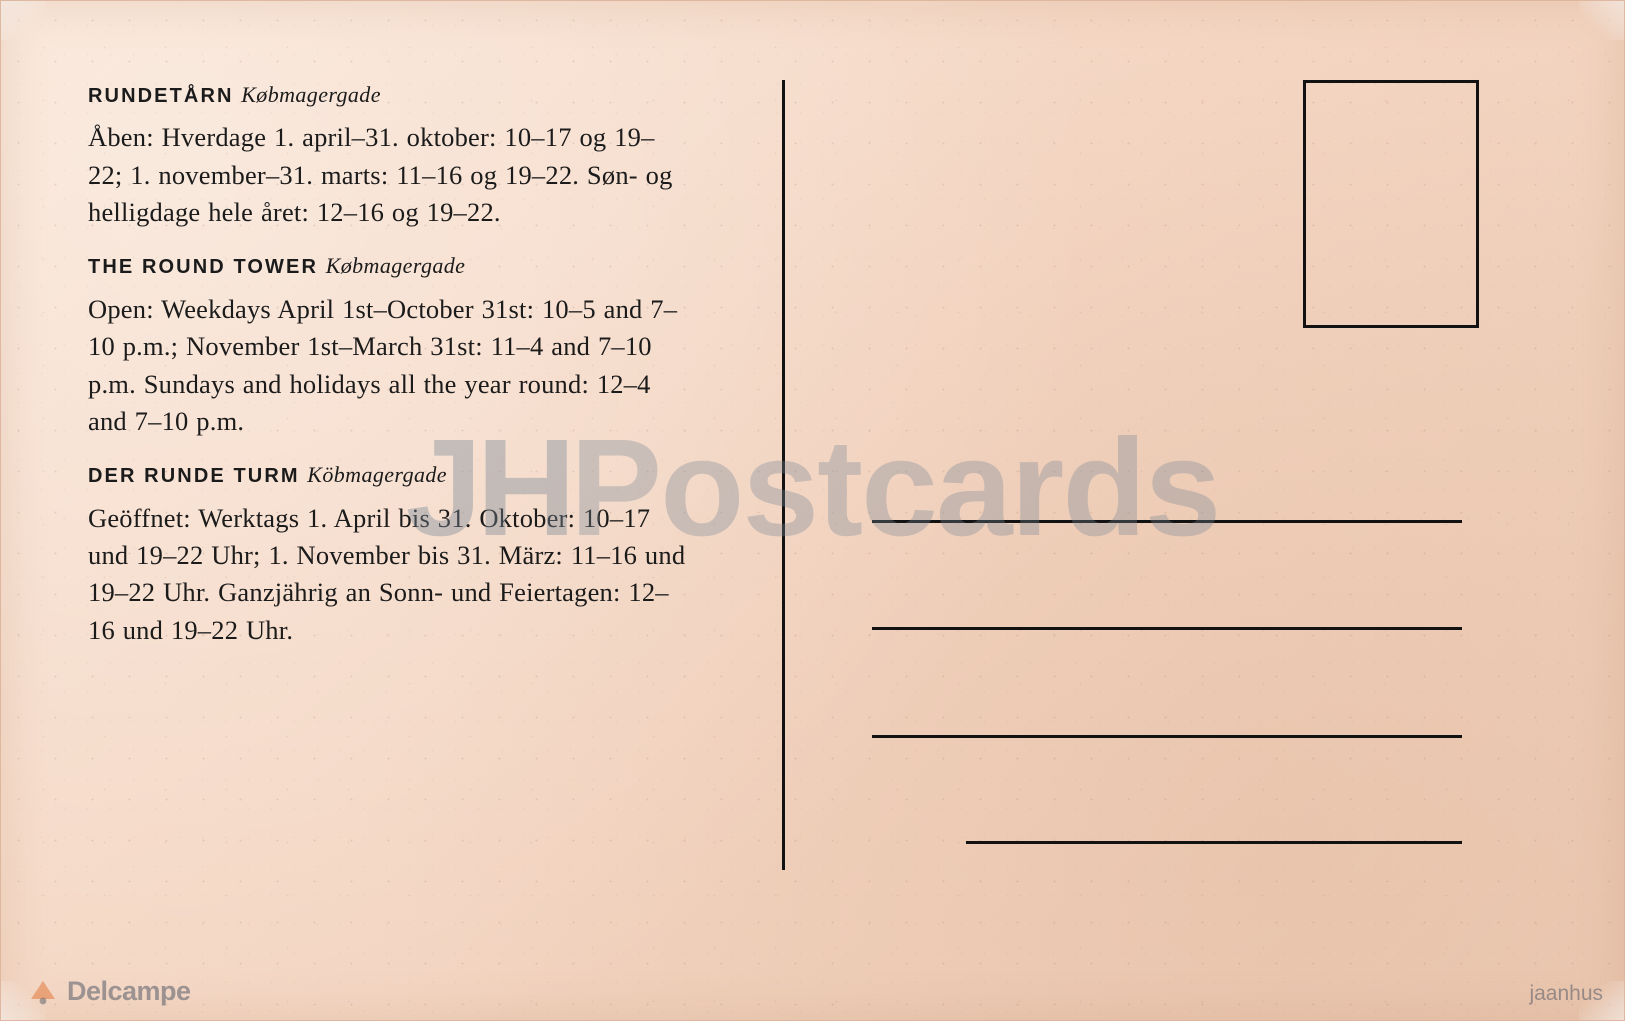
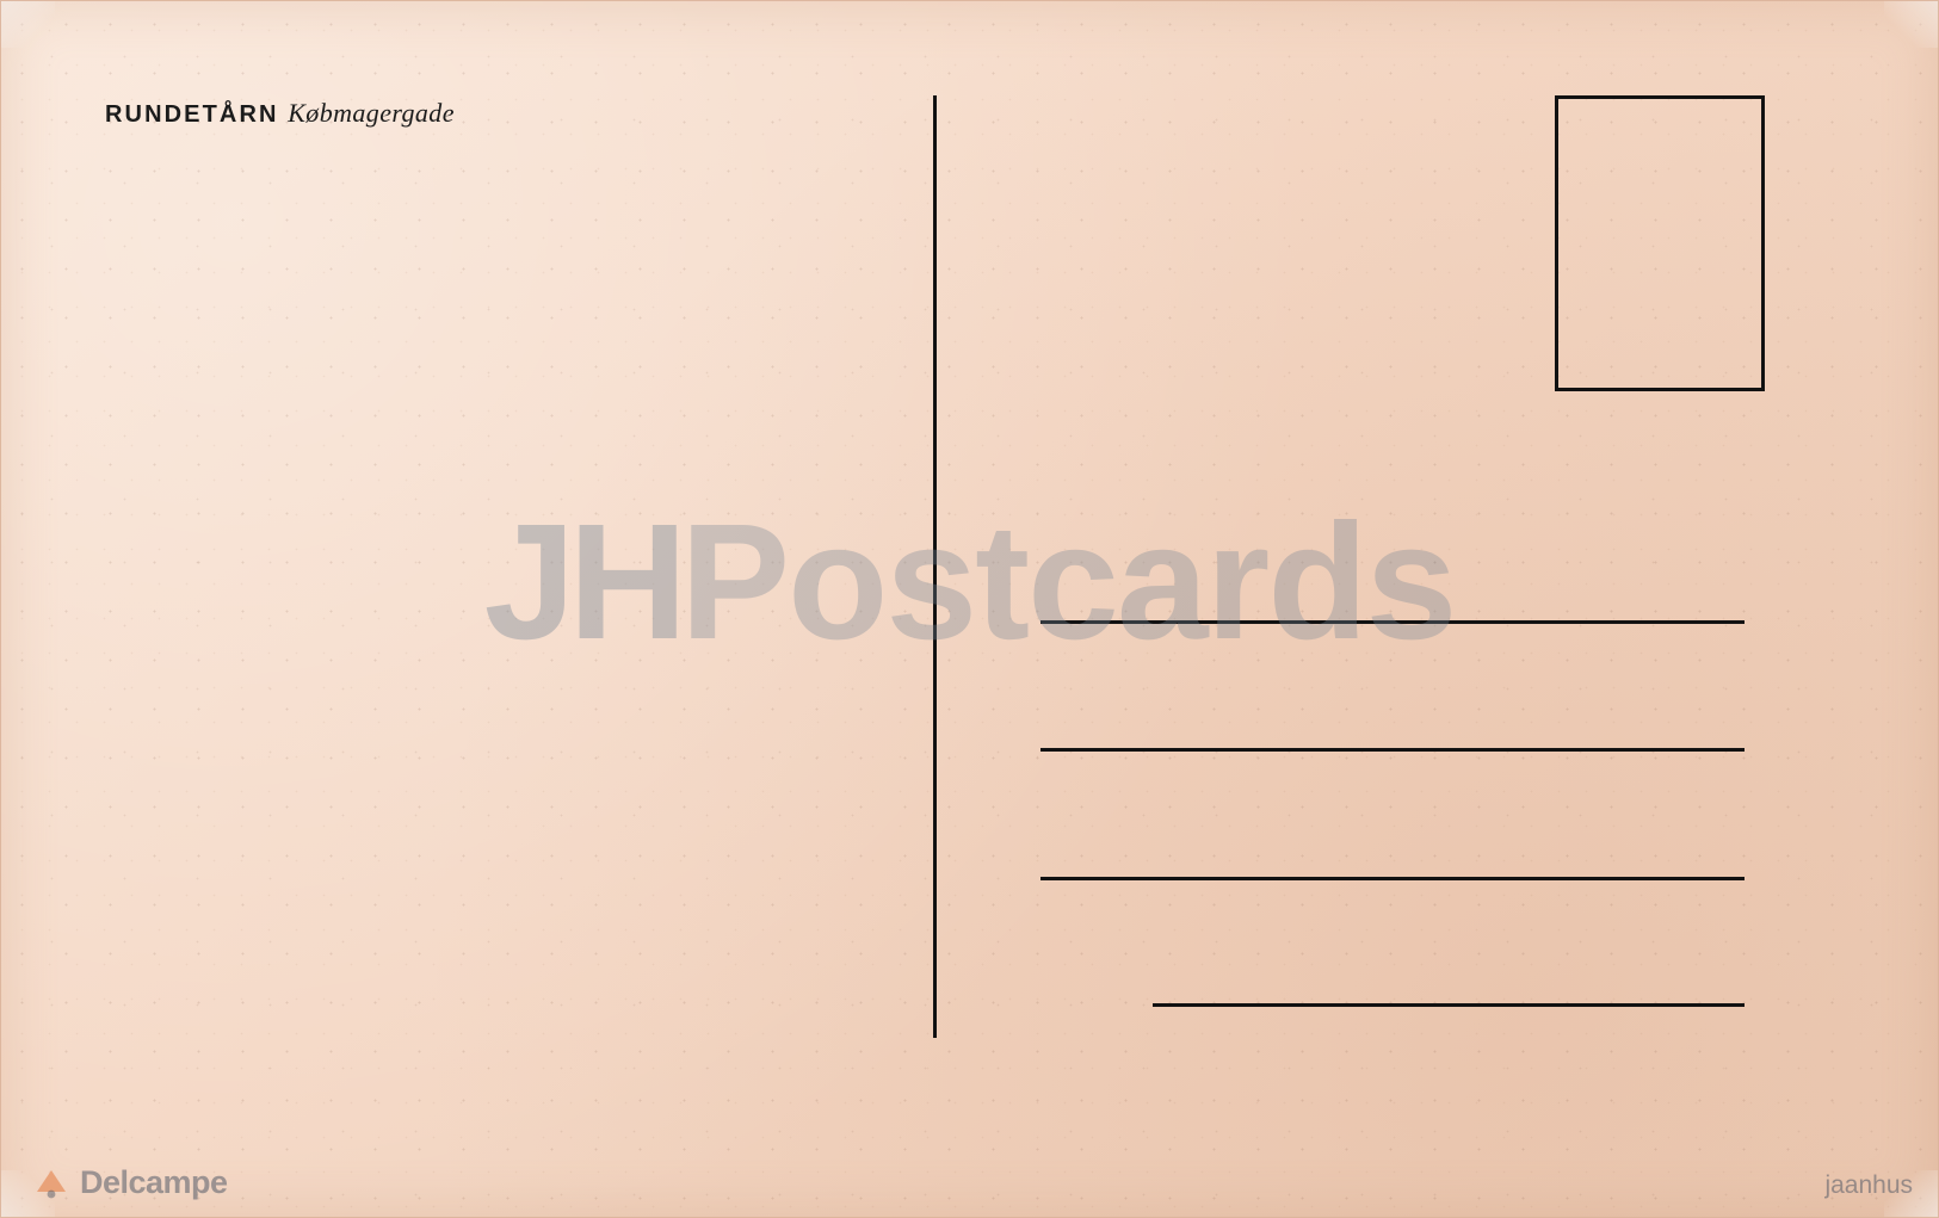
  RUNDETÅRN Købmagergade
- Åben: Hverdage 1. april–31. oktober: 10–17 og 19–22; 1. november–31. marts: 11–16 og 19–22. Søn- og helligdage hele året: 12–16 og 19–22.
- THE ROUND TOWER Købmagergade
- Open: Weekdays April 1st–October 31st: 10–5 and 7–10 p.m.; November 1st–March 31st: 11–4 and 7–10 p.m. Sundays and holidays all the year round: 12–4 and 7–10 p.m.
- DER RUNDE TURM Köbmagergade
- Geöffnet: Werktags 1. April bis 31. Oktober: 10–17 und 19–22 Uhr; 1. November bis 31. März: 11–16 und 19–22 Uhr. Ganzjährig an Sonn- und Feiertagen: 12–16 und 19–22 Uhr.
  JHPostcards
  Delcampe
  jaanhus
